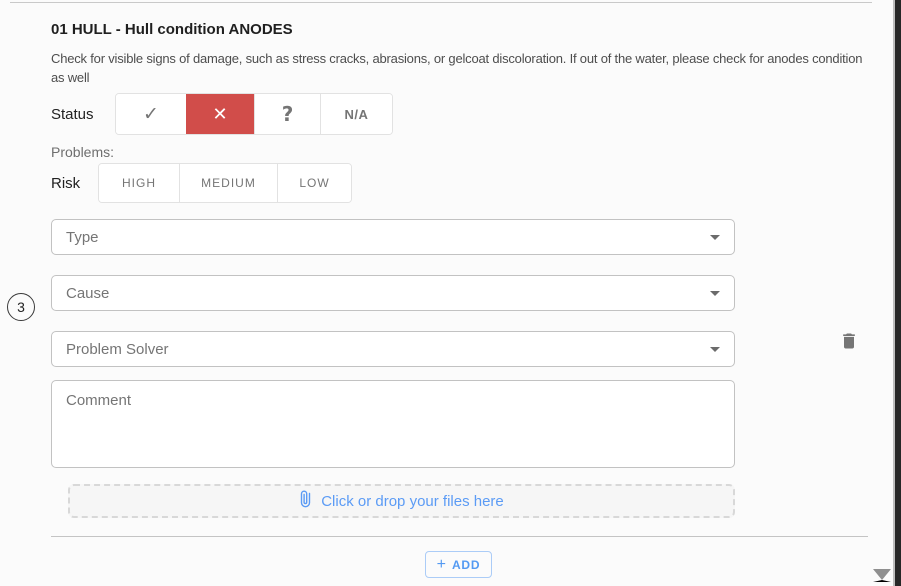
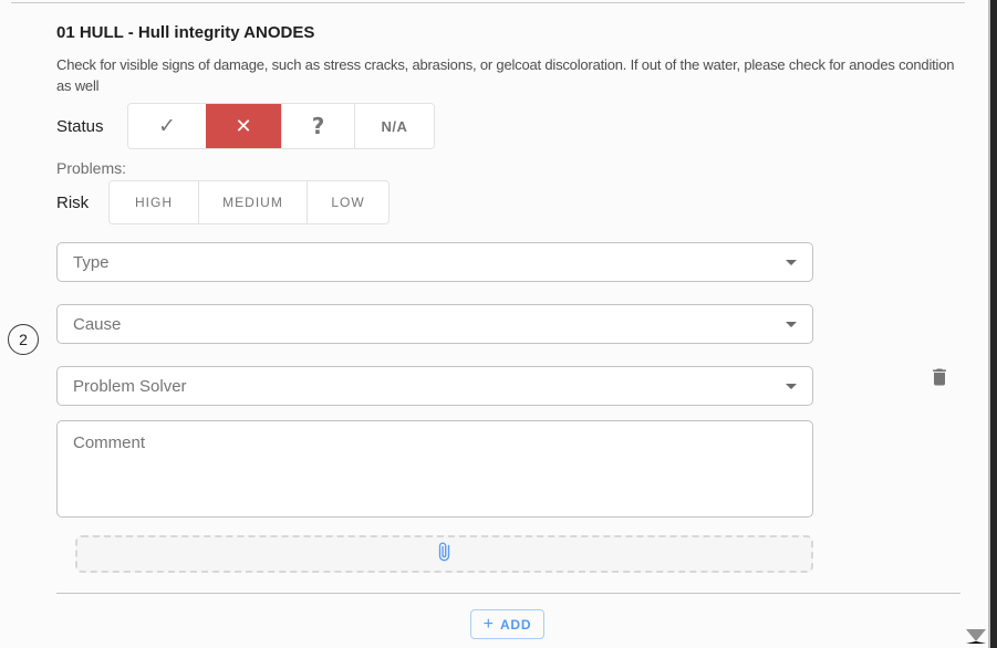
- 01 HULL - Hull condition ANODES
+ 01 HULL - Hull integrity ANODES
  Check for visible signs of damage, such as stress cracks, abrasions, or gelcoat discoloration. If out of the water, please check for anodes condition as well
  Status
  ✓
  ✕
  ?
  N/A
  Problems:
  Risk
  HIGH
  MEDIUM
  LOW
- 3
+ 2
  Type
  Cause
  Problem Solver
  Comment
- Click or drop your files here
  +
  ADD
